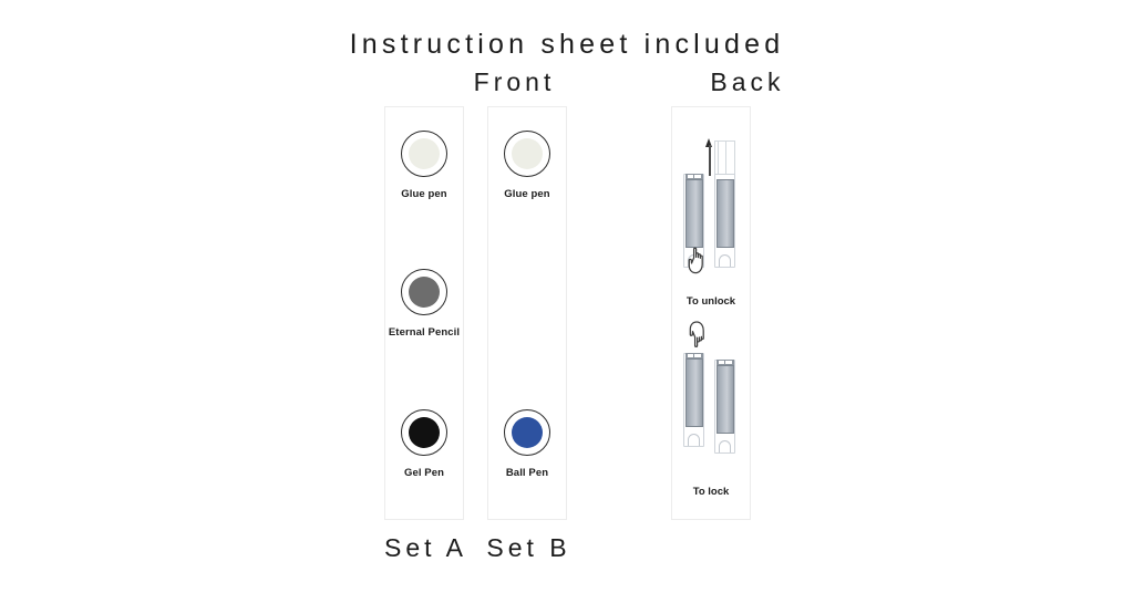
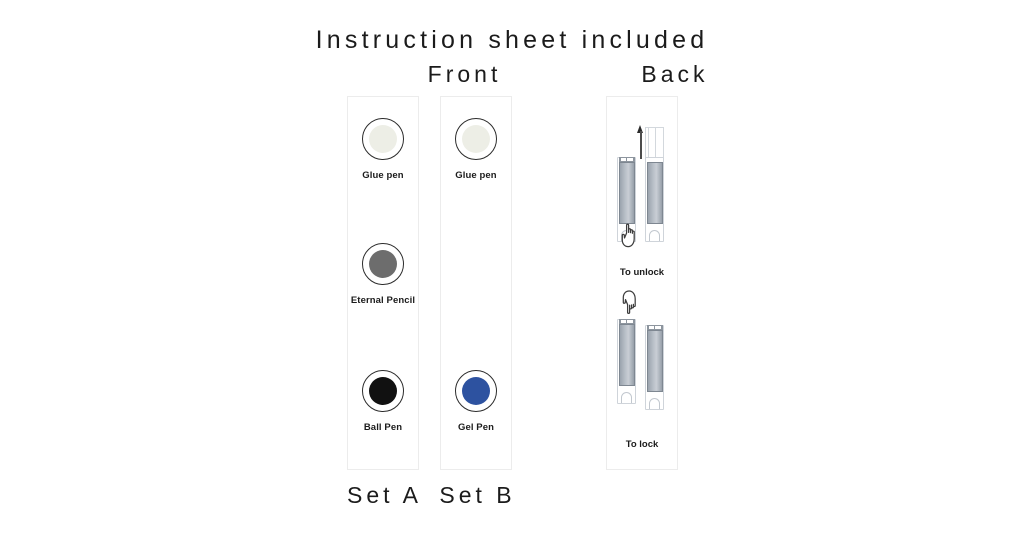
  Instruction sheet included
  Front
  Back
  Glue pen
  Eternal Pencil
- Gel Pen
+ Ball Pen
  Glue pen
- Ball Pen
+ Gel Pen
  To unlock
  To lock
  Set A
  Set B
